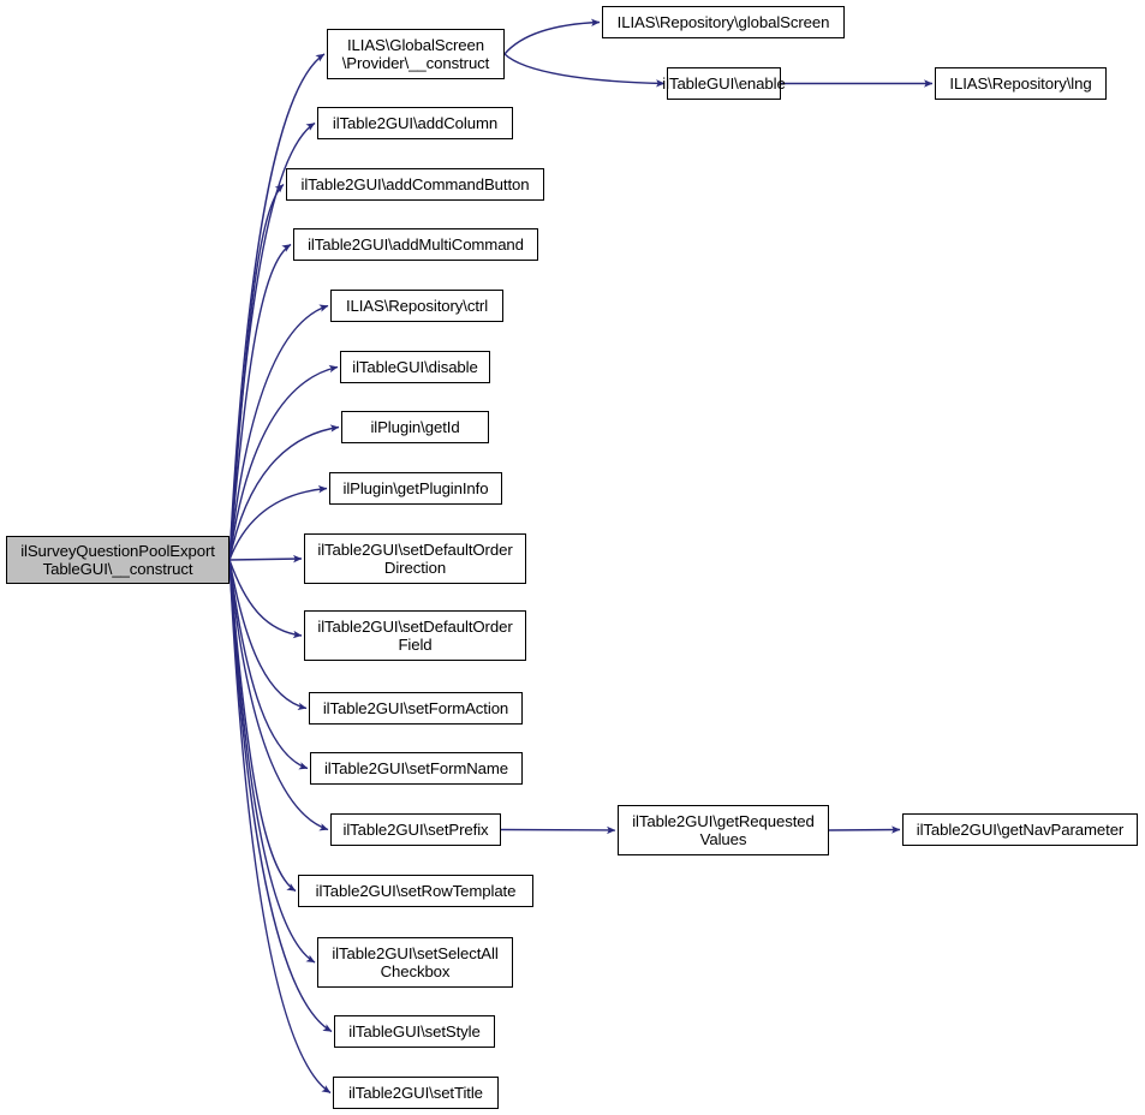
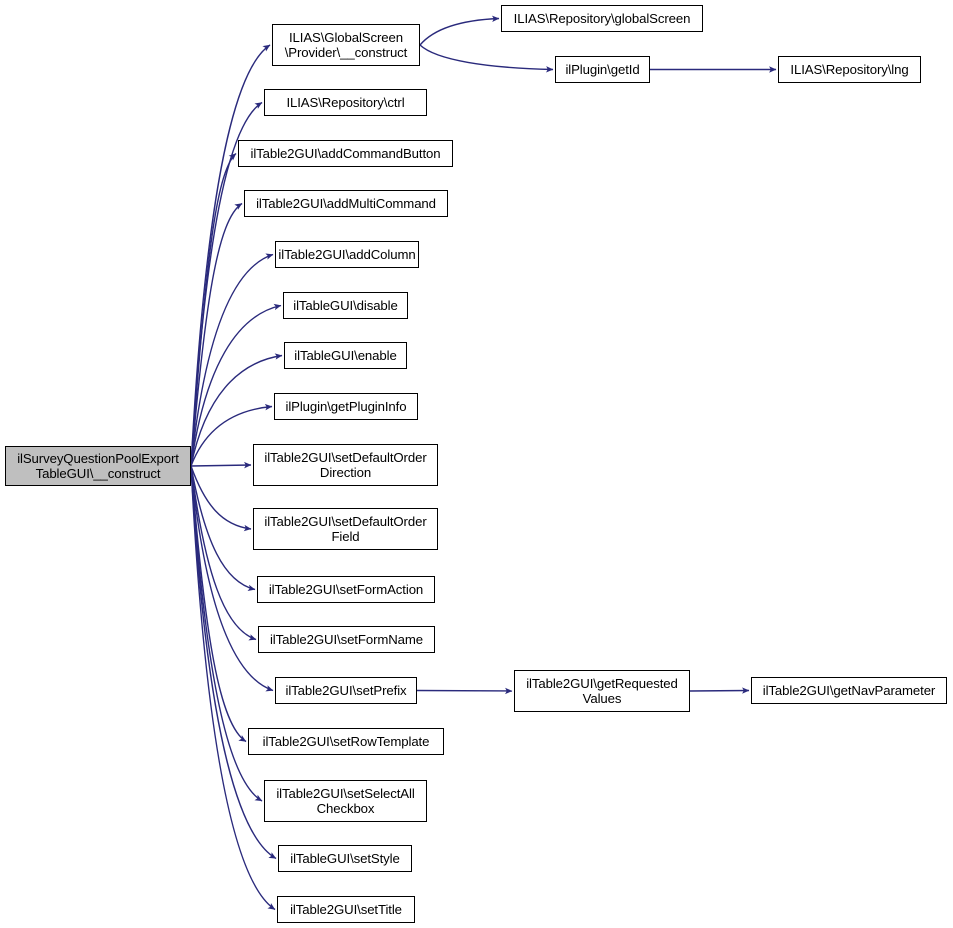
  ilSurveyQuestionPoolExport
  TableGUI\__construct
  ILIAS\GlobalScreen
  \Provider\__construct
  ILIAS\Repository\globalScreen
- ilTableGUI\enable
+ ilPlugin\getId
  ILIAS\Repository\lng
- ilTable2GUI\addColumn
+ ILIAS\Repository\ctrl
  ilTable2GUI\addCommandButton
  ilTable2GUI\addMultiCommand
- ILIAS\Repository\ctrl
+ ilTable2GUI\addColumn
  ilTableGUI\disable
- ilPlugin\getId
+ ilTableGUI\enable
  ilPlugin\getPluginInfo
  ilTable2GUI\setDefaultOrder
  Direction
  ilTable2GUI\setDefaultOrder
  Field
  ilTable2GUI\setFormAction
  ilTable2GUI\setFormName
  ilTable2GUI\setPrefix
  ilTable2GUI\getRequested
  Values
  ilTable2GUI\getNavParameter
  ilTable2GUI\setRowTemplate
  ilTable2GUI\setSelectAll
  Checkbox
  ilTableGUI\setStyle
  ilTable2GUI\setTitle
